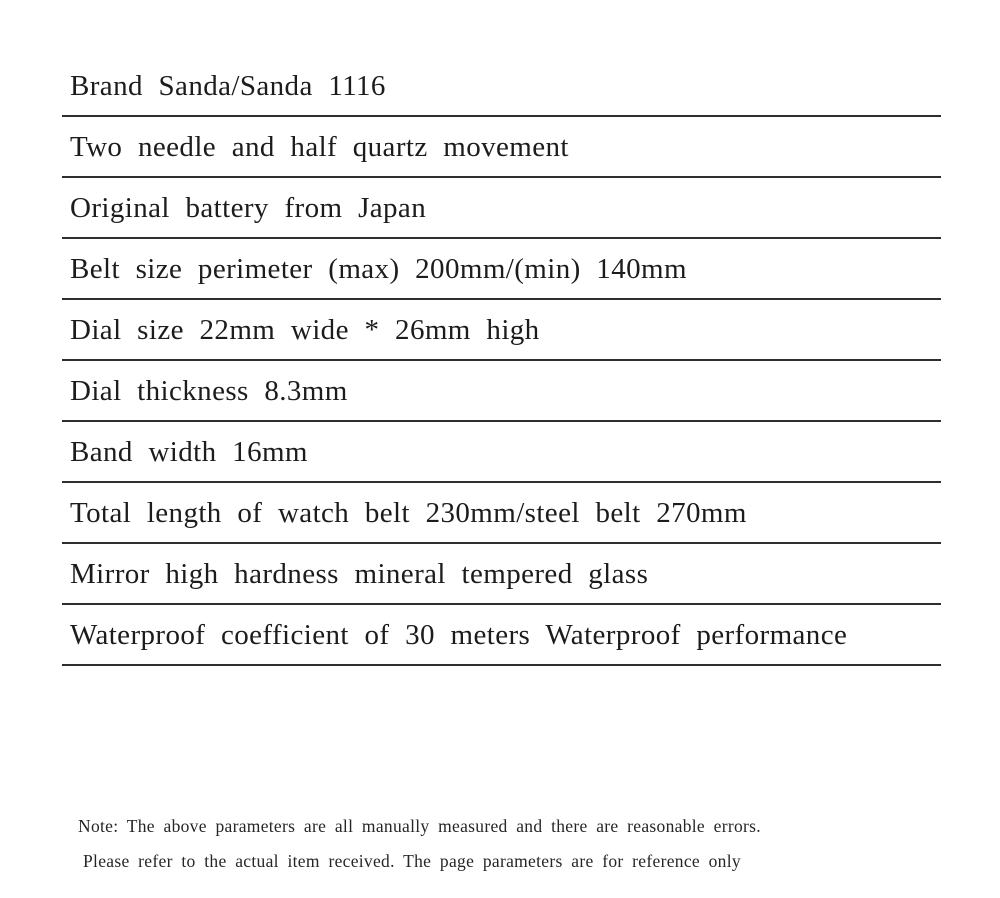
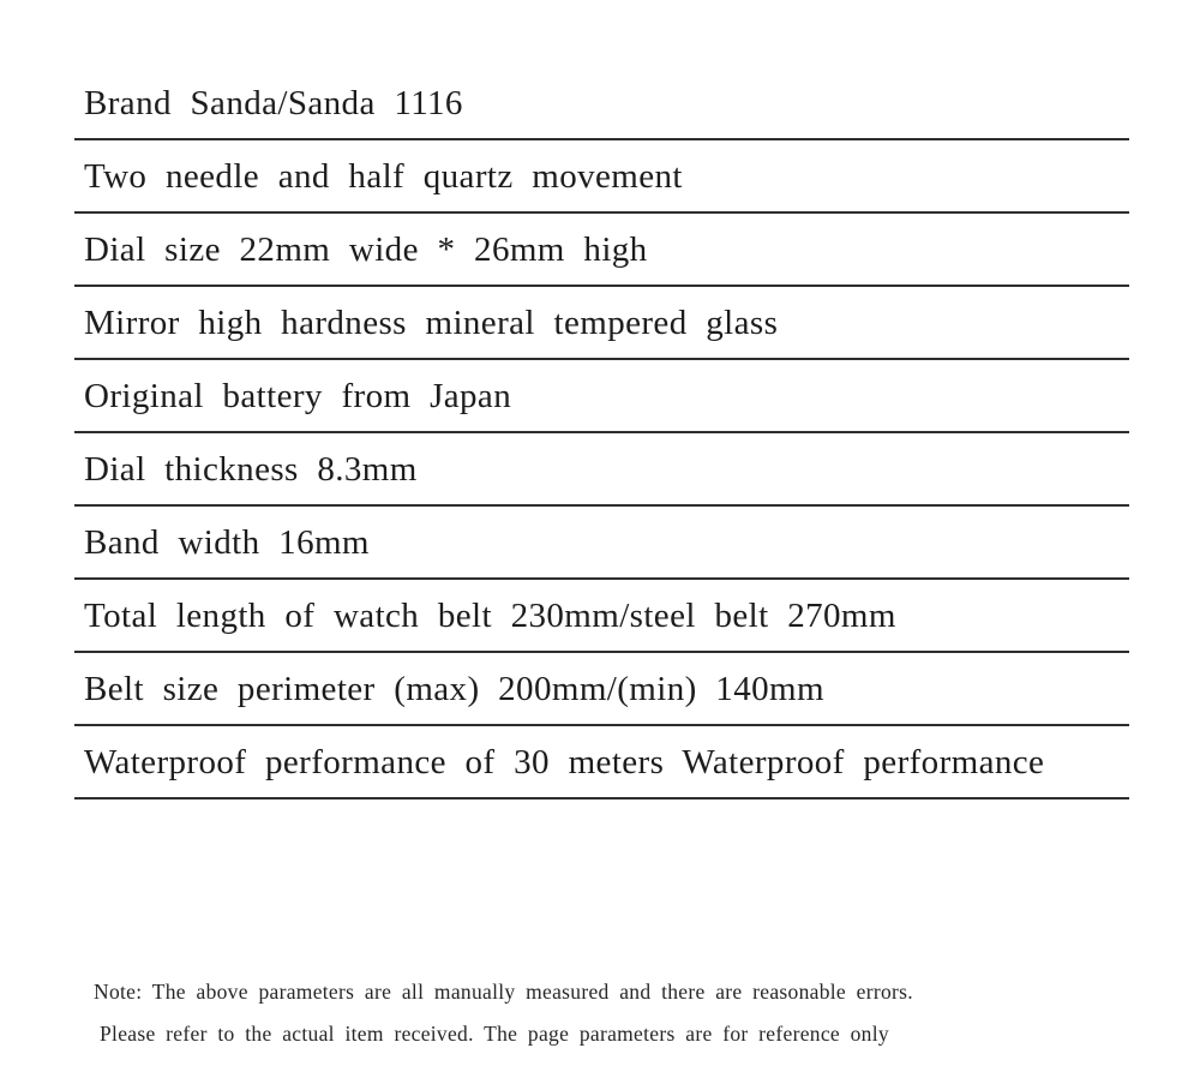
  Brand Sanda/Sanda 1116
  Two needle and half quartz movement
- Original battery from Japan
+ Dial size 22mm wide * 26mm high
- Belt size perimeter (max) 200mm/(min) 140mm
+ Mirror high hardness mineral tempered glass
- Dial size 22mm wide * 26mm high
+ Original battery from Japan
  Dial thickness 8.3mm
  Band width 16mm
  Total length of watch belt 230mm/steel belt 270mm
- Mirror high hardness mineral tempered glass
+ Belt size perimeter (max) 200mm/(min) 140mm
- Waterproof coefficient of 30 meters Waterproof performance
+ Waterproof performance of 30 meters Waterproof performance
  Note: The above parameters are all manually measured and there are reasonable errors.
  Please refer to the actual item received. The page parameters are for reference only
